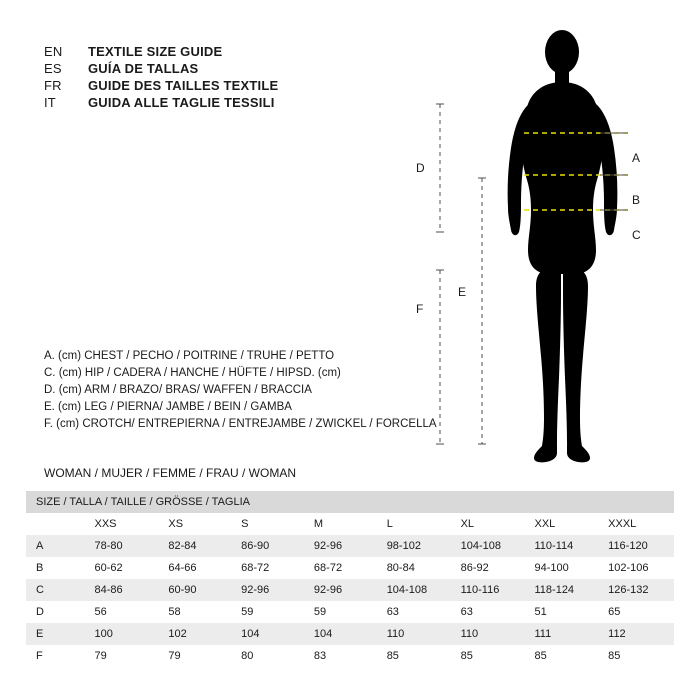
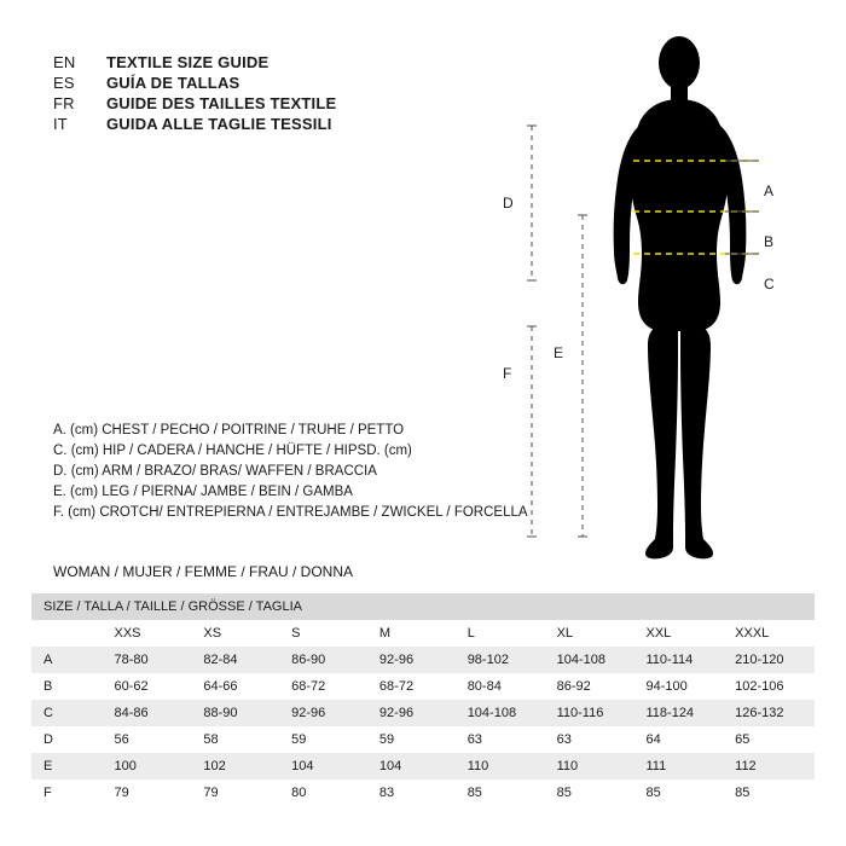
  EN
  TEXTILE SIZE GUIDE
  ES
  GUÍA DE TALLAS
  FR
  GUIDE DES TAILLES TEXTILE
  IT
  GUIDA ALLE TAGLIE TESSILI
  A
  B
  C
  D
  E
  F
  A. (cm) CHEST / PECHO / POITRINE / TRUHE / PETTO
  C. (cm) HIP / CADERA / HANCHE / HÜFTE / HIPSD. (cm)
  D. (cm) ARM / BRAZO/ BRAS/ WAFFEN / BRACCIA
  E. (cm) LEG / PIERNA/ JAMBE / BEIN / GAMBA
  F. (cm) CROTCH/ ENTREPIERNA / ENTREJAMBE / ZWICKEL / FORCELLA
- WOMAN / MUJER / FEMME / FRAU / WOMAN
+ WOMAN / MUJER / FEMME / FRAU / DONNA
  SIZE / TALLA / TAILLE / GRÖSSE / TAGLIA
  	XXS	XS	S	M	L	XL	XXL	XXXL
- A	78-80	82-84	86-90	92-96	98-102	104-108	110-114	116-120
+ A	78-80	82-84	86-90	92-96	98-102	104-108	110-114	210-120
  B	60-62	64-66	68-72	68-72	80-84	86-92	94-100	102-106
- C	84-86	60-90	92-96	92-96	104-108	110-116	118-124	126-132
+ C	84-86	88-90	92-96	92-96	104-108	110-116	118-124	126-132
- D	56	58	59	59	63	63	51	65
+ D	56	58	59	59	63	63	64	65
  E	100	102	104	104	110	110	111	112
  F	79	79	80	83	85	85	85	85
